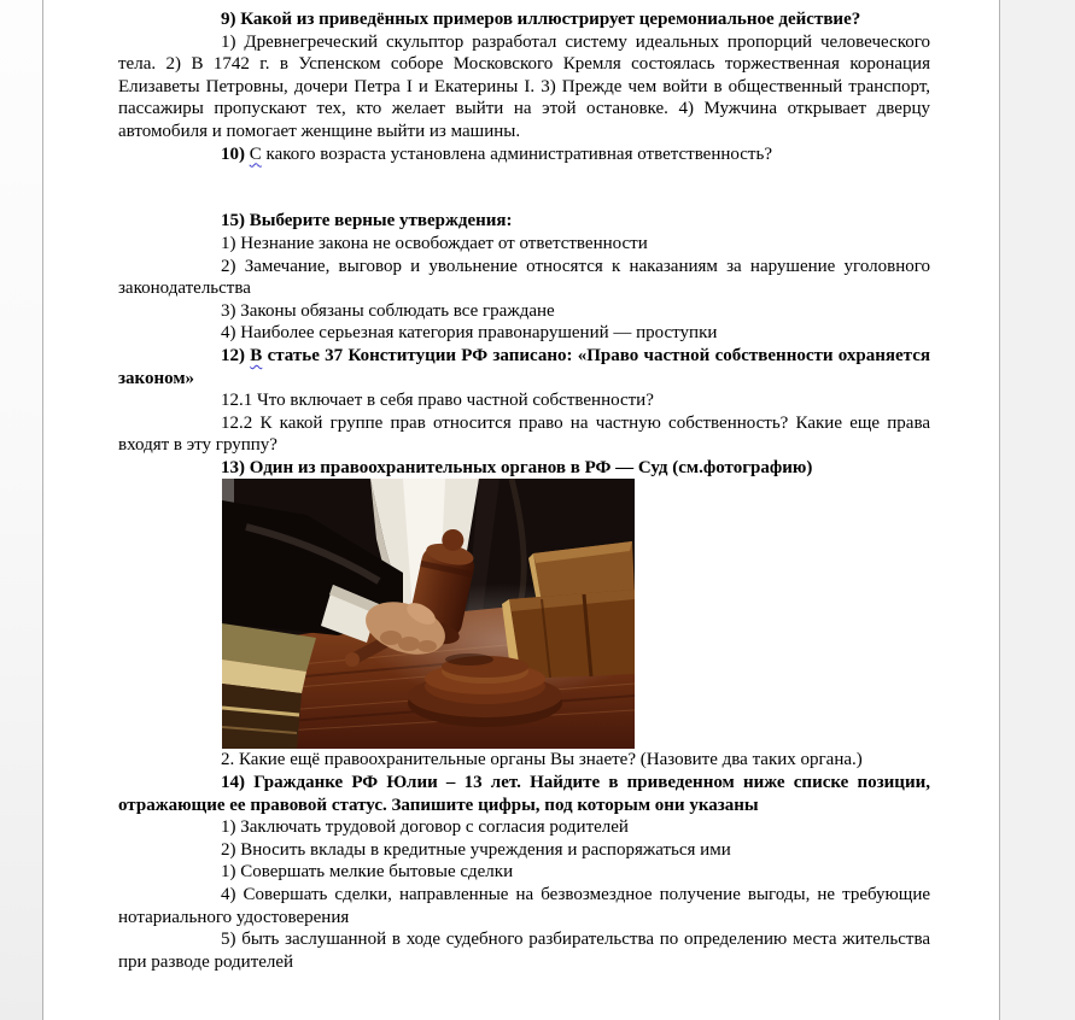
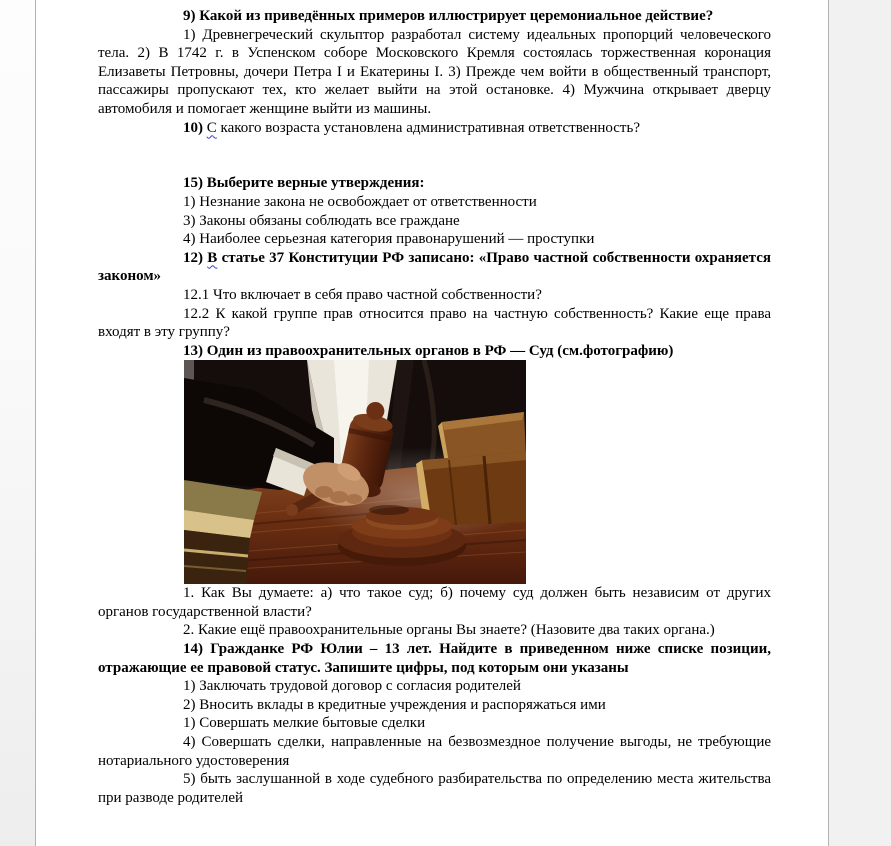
  9) Какой из приведённых примеров иллюстрирует церемониальное действие?
  1) Древнегреческий скульптор разработал систему идеальных пропорций человеческого тела. 2) В 1742 г. в Успенском соборе Московского Кремля состоялась торжественная коронация Елизаветы Петровны, дочери Петра I и Екатерины I. 3) Прежде чем войти в общественный транспорт, пассажиры пропускают тех, кто желает выйти на этой остановке. 4) Мужчина открывает дверцу автомобиля и помогает женщине выйти из машины.
  10) С какого возраста установлена административная ответственность?
  15) Выберите верные утверждения:
  1) Незнание закона не освобождает от ответственности
- 2) Замечание, выговор и увольнение относятся к наказаниям за нарушение уголовного законодательства
  3) Законы обязаны соблюдать все граждане
  4) Наиболее серьезная категория правонарушений — проступки
  12) В статье 37 Конституции РФ записано: «Право частной собственности охраняется законом»
  12.1 Что включает в себя право частной собственности?
  12.2 К какой группе прав относится право на частную собственность? Какие еще права входят в эту группу?
  13) Один из правоохранительных органов в РФ — Суд (см.фотографию)
+ 1. Как Вы думаете: а) что такое суд; б) почему суд должен быть независим от других органов государственной власти?
  2. Какие ещё правоохранительные органы Вы знаете? (Назовите два таких органа.)
  14) Гражданке РФ Юлии – 13 лет. Найдите в приведенном ниже списке позиции, отражающие ее правовой статус. Запишите цифры, под которым они указаны
  1) Заключать трудовой договор с согласия родителей
  2) Вносить вклады в кредитные учреждения и распоряжаться ими
  1) Совершать мелкие бытовые сделки
  4) Совершать сделки, направленные на безвозмездное получение выгоды, не требующие нотариального удостоверения
  5) быть заслушанной в ходе судебного разбирательства по определению места жительства при разводе родителей
